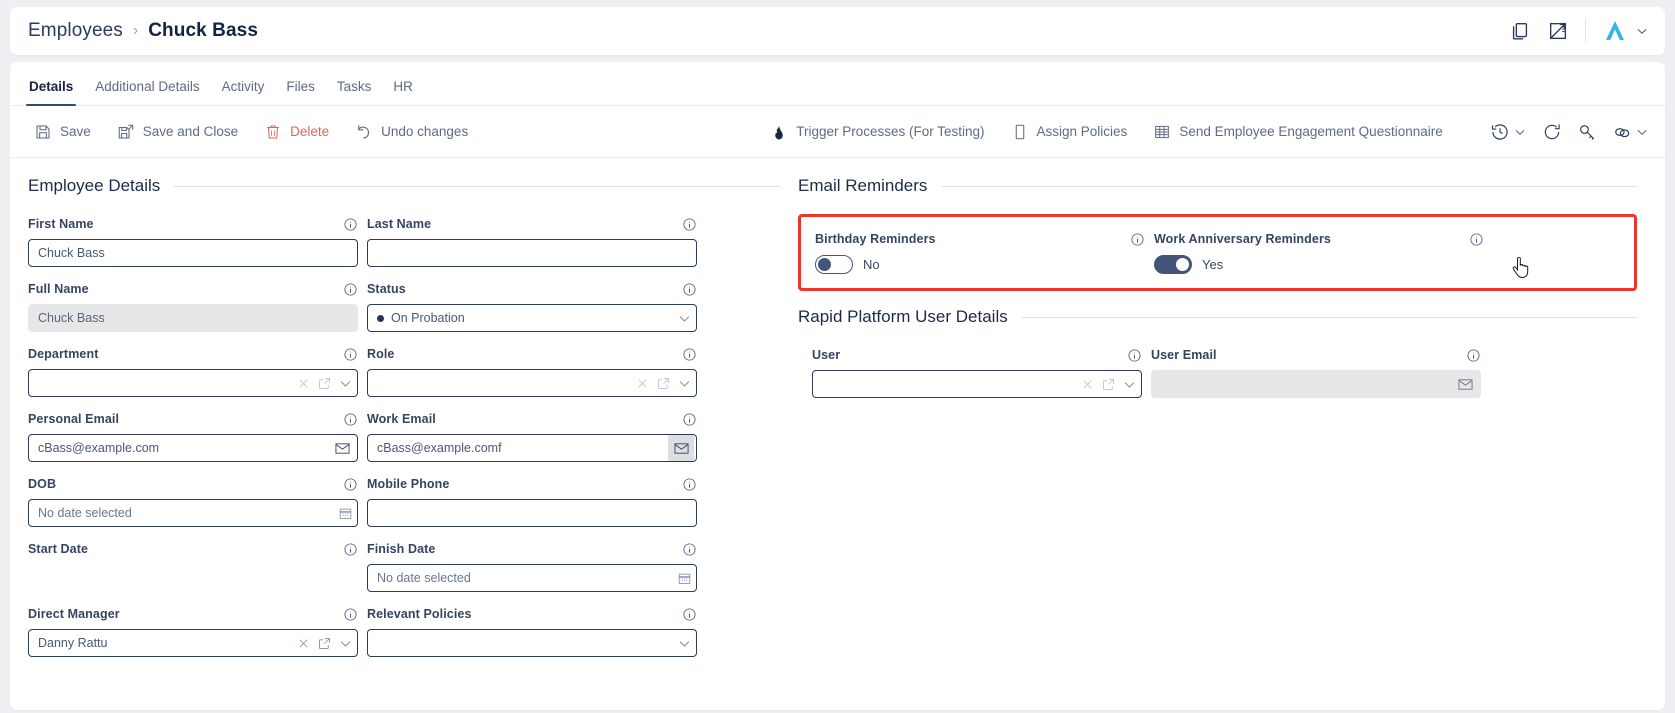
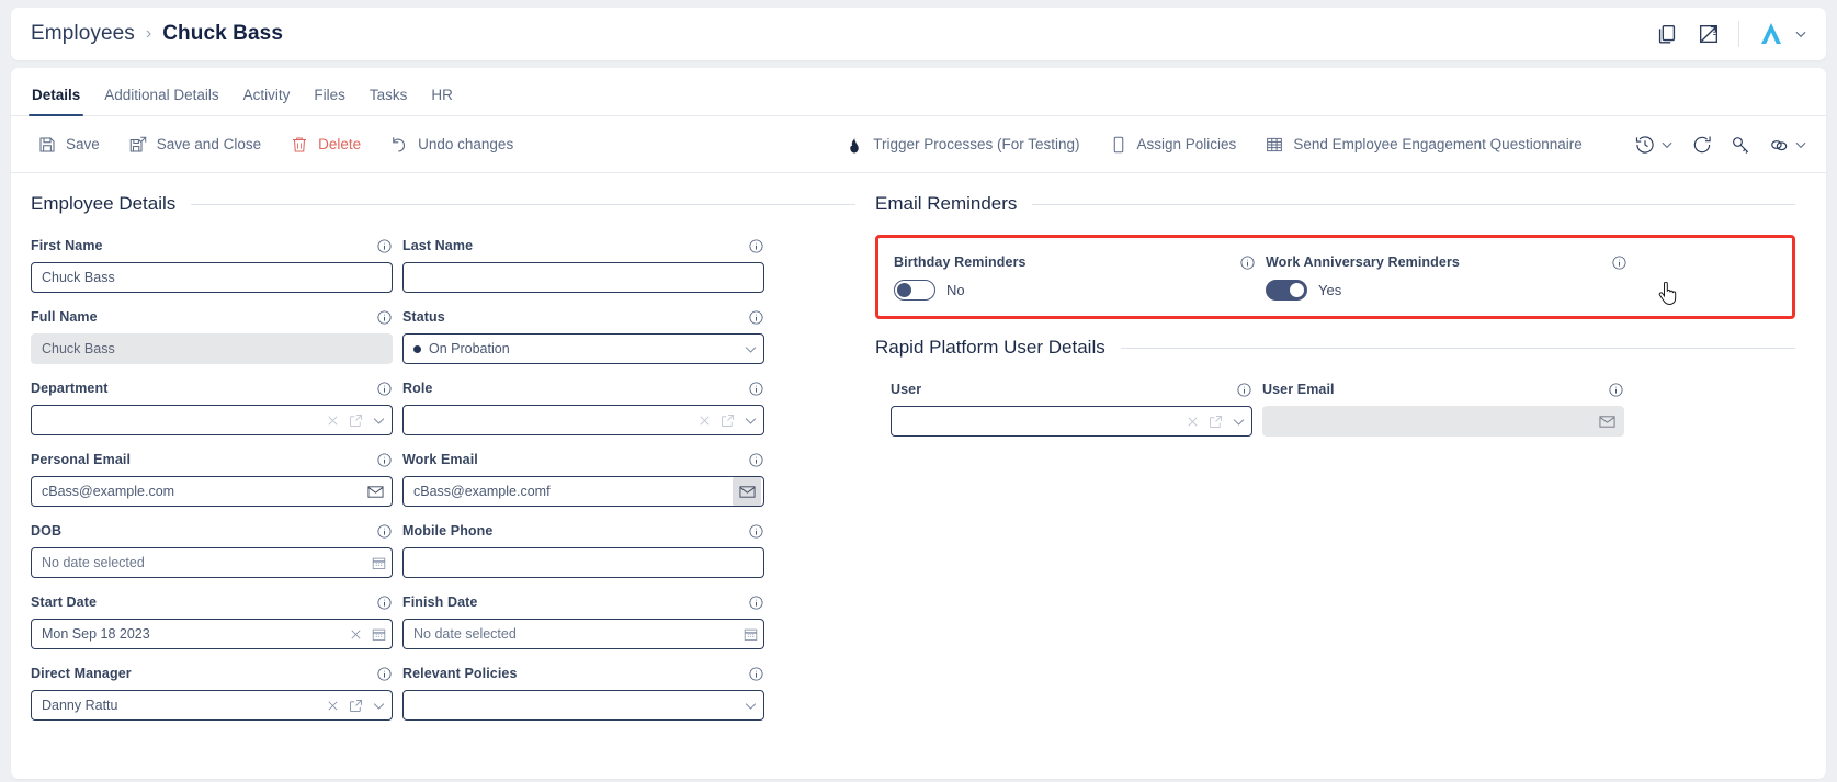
  Employees
  ›
  Chuck Bass
  Details
  Additional Details
  Activity
  Files
  Tasks
  HR
  Save
  Save and Close
  Delete
  Undo changes
  Trigger Processes (For Testing)
  Assign Policies
  Send Employee Engagement Questionnaire
  Employee Details
  First Name
  Chuck Bass
  Last Name
  Full Name
  Chuck Bass
  Status
  On Probation
  Department
  Role
  Personal Email
  cBass@example.com
  Work Email
  cBass@example.comf
  DOB
  No date selected
  Mobile Phone
  Start Date
+ Mon Sep 18 2023
  Finish Date
  No date selected
  Direct Manager
  Danny Rattu
  Relevant Policies
  Email Reminders
  Birthday Reminders
  No
  Work Anniversary Reminders
  Yes
  Rapid Platform User Details
  User
  User Email
